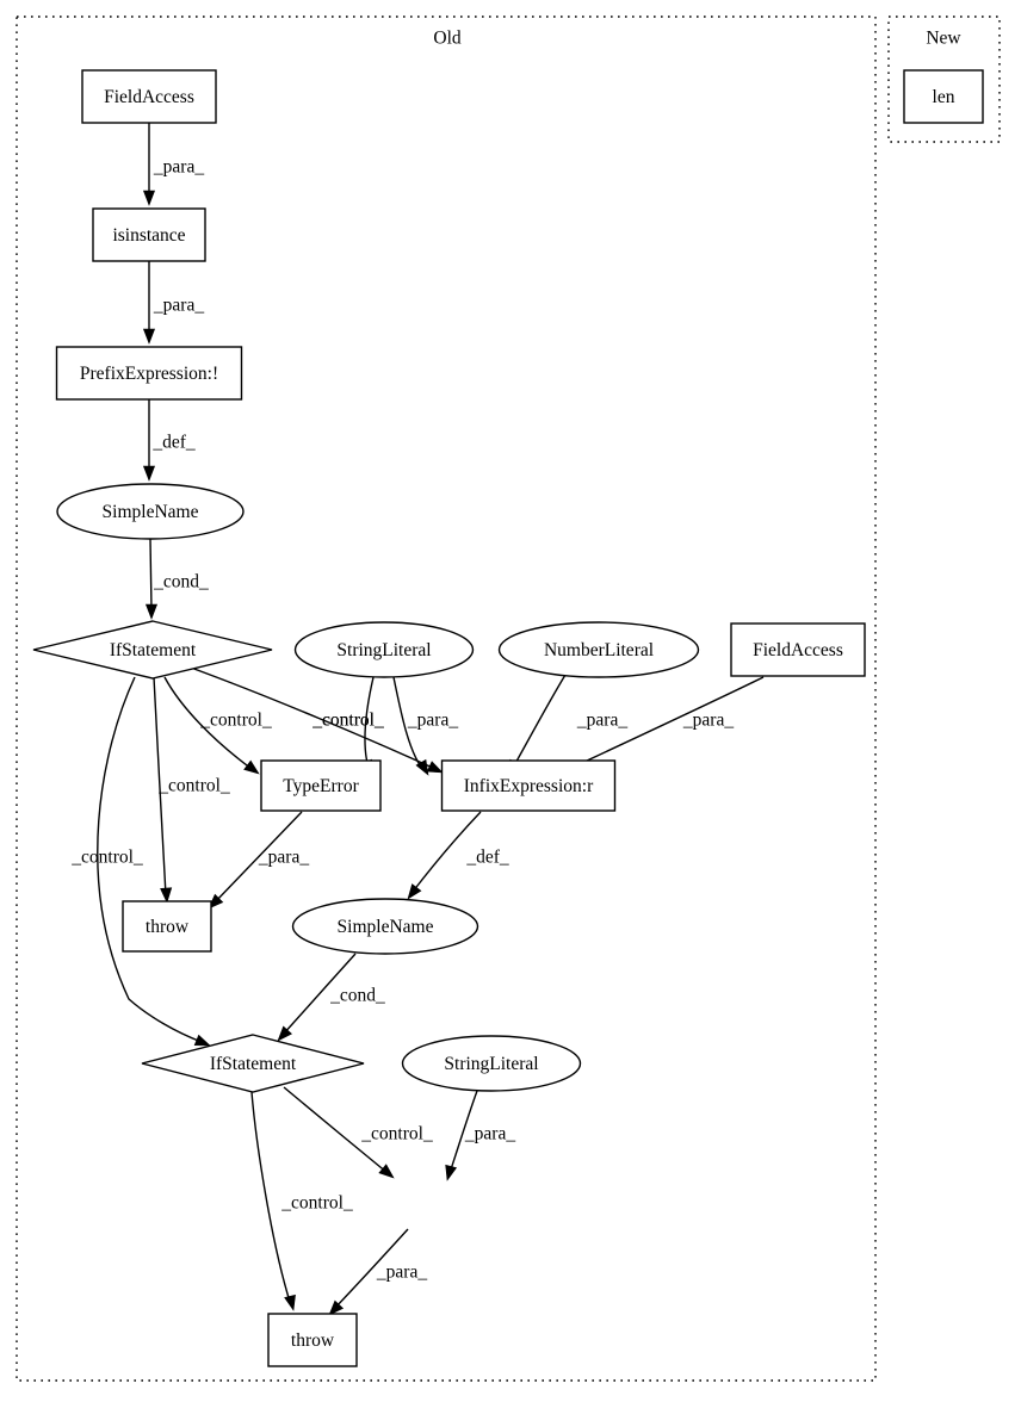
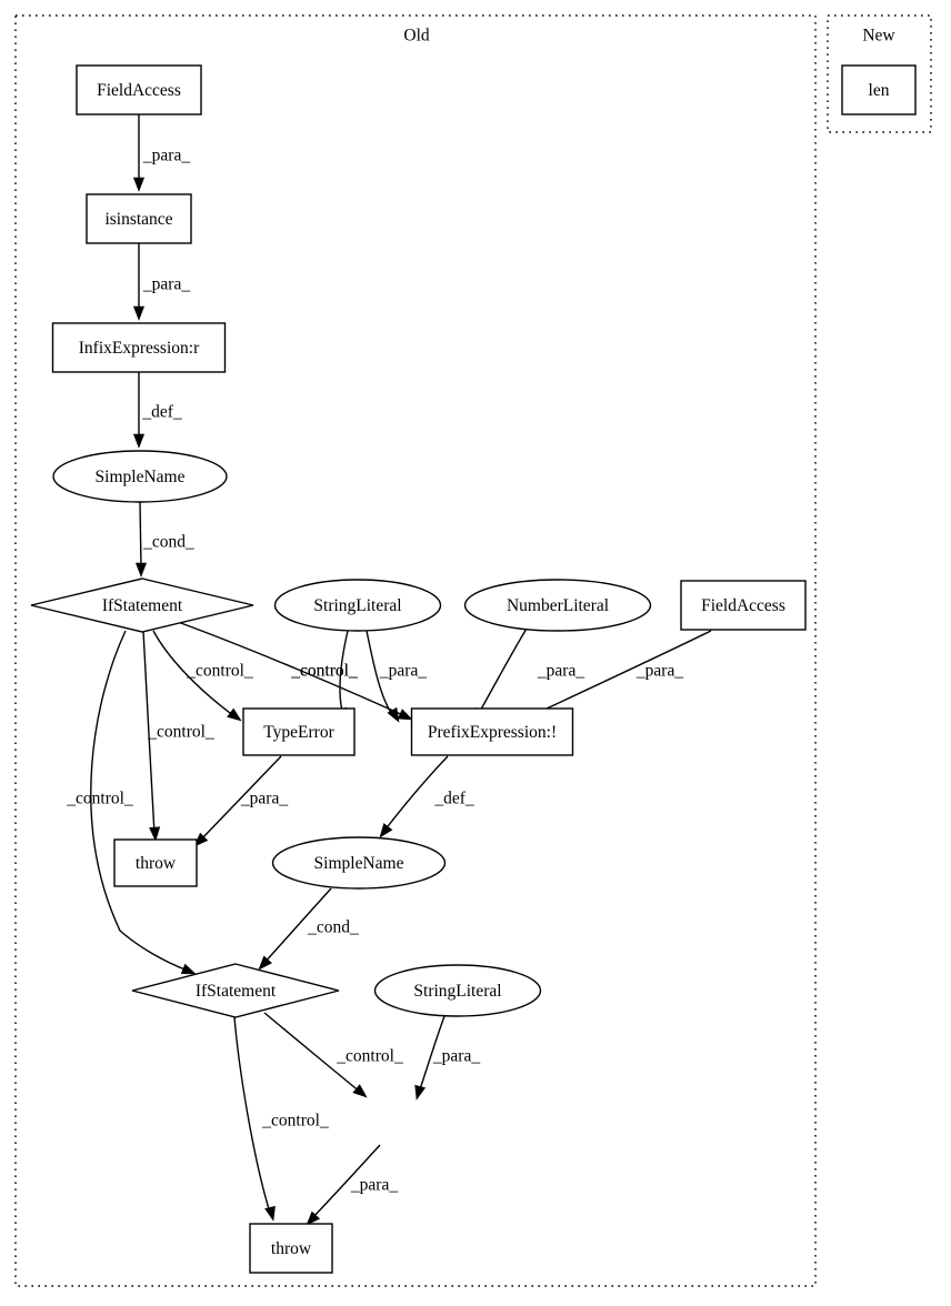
  Old
  New
  _para_
  _para_
  _def_
  _cond_
  _control_
  _control_
  _control_
  _control_
  _para_
  _para_
  _para_
  _para_
  _def_
  _cond_
  _control_
  _control_
  _para_
  _para_
  FieldAccess
  isinstance
- PrefixExpression:!
+ InfixExpression:r
  SimpleName
  IfStatement
  StringLiteral
  NumberLiteral
  FieldAccess
  TypeError
- InfixExpression:r
+ PrefixExpression:!
  throw
  SimpleName
  IfStatement
  StringLiteral
  throw
  len
